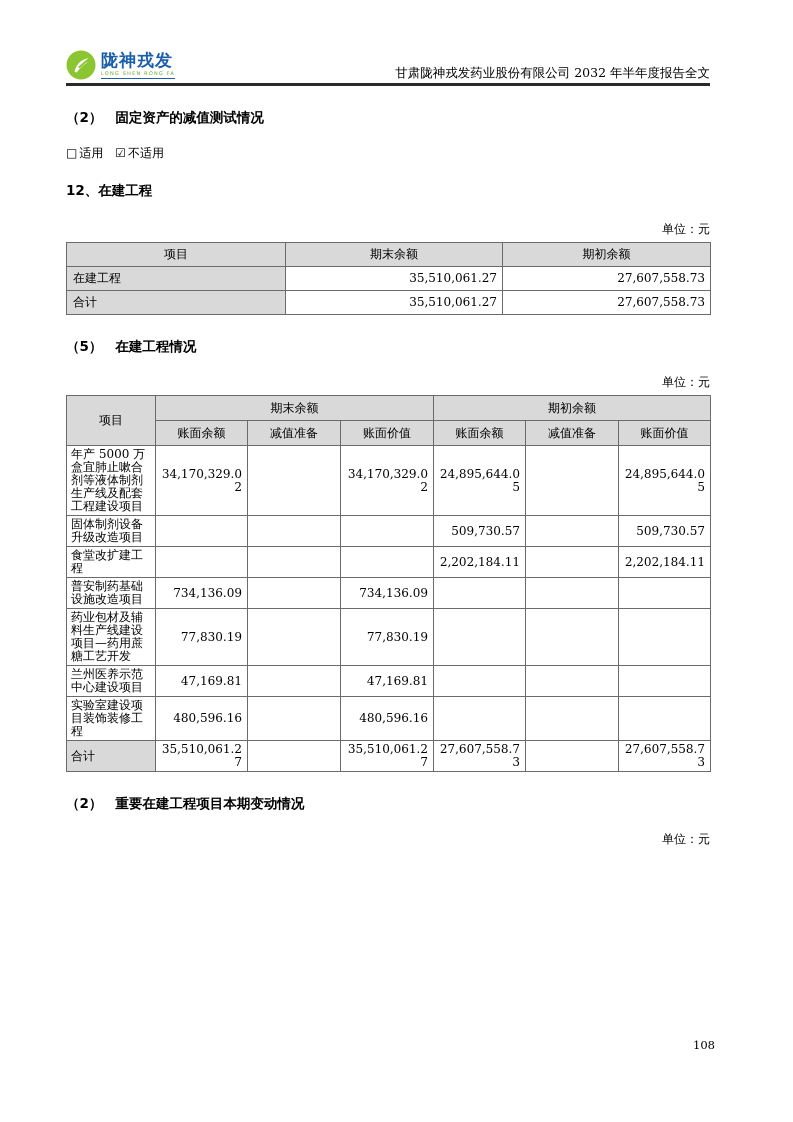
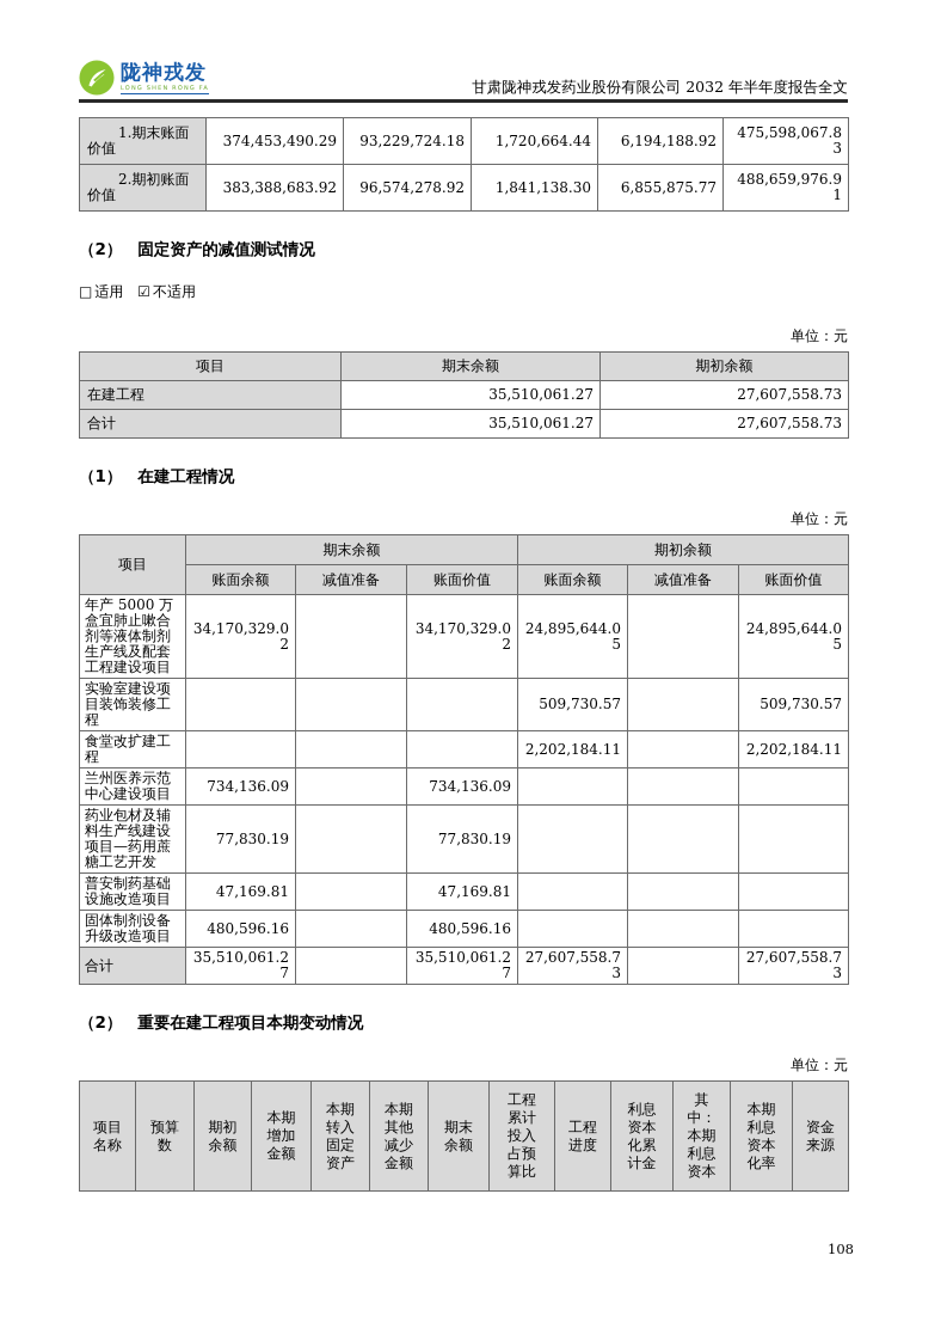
  陇神戎发
  甘肃陇神戎发药业股份有限公司 2032 年半年度报告全文
+ 1.期末账面价值	374,453,490.29	93,229,724.18	1,720,664.44	6,194,188.92	475,598,067.83
+ 2.期初账面价值	383,388,683.92	96,574,278.92	1,841,138.30	6,855,875.77	488,659,976.91
  （2）
  固定资产的减值测试情况
  □ 适用 ☑ 不适用
- 12、在建工程
  单位：元
  项目	期末余额	期初余额
  在建工程	35,510,061.27	27,607,558.73
  合计	35,510,061.27	27,607,558.73
- （5）
+ （1）
  在建工程情况
  单位：元
  项目	期末余额	期初余额
  账面余额	减值准备	账面价值	账面余额	减值准备	账面价值
  年产 5000 万盒宜肺止嗽合剂等液体制剂生产线及配套工程建设项目	34,170,329.02		34,170,329.02	24,895,644.05		24,895,644.05
- 固体制剂设备升级改造项目				509,730.57		509,730.57
+ 实验室建设项目装饰装修工程				509,730.57		509,730.57
  食堂改扩建工程				2,202,184.11		2,202,184.11
- 普安制药基础设施改造项目	734,136.09		734,136.09
+ 兰州医养示范中心建设项目	734,136.09		734,136.09
  药业包材及辅料生产线建设项目—药用蔗糖工艺开发	77,830.19		77,830.19
- 兰州医养示范中心建设项目	47,169.81		47,169.81
+ 普安制药基础设施改造项目	47,169.81		47,169.81
- 实验室建设项目装饰装修工程	480,596.16		480,596.16
+ 固体制剂设备升级改造项目	480,596.16		480,596.16
  合计	35,510,061.27		35,510,061.27	27,607,558.73		27,607,558.73
  （2）
  重要在建工程项目本期变动情况
  单位：元
+ 项目 名称	预算 数	期初 余额	本期 增加 金额	本期 转入 固定 资产	本期 其他 减少 金额	期末 余额	工程 累计 投入 占预 算比	工程 进度	利息 资本 化累 计金	其 中： 本期 利息 资本	本期 利息 资本 化率	资金 来源
  108
